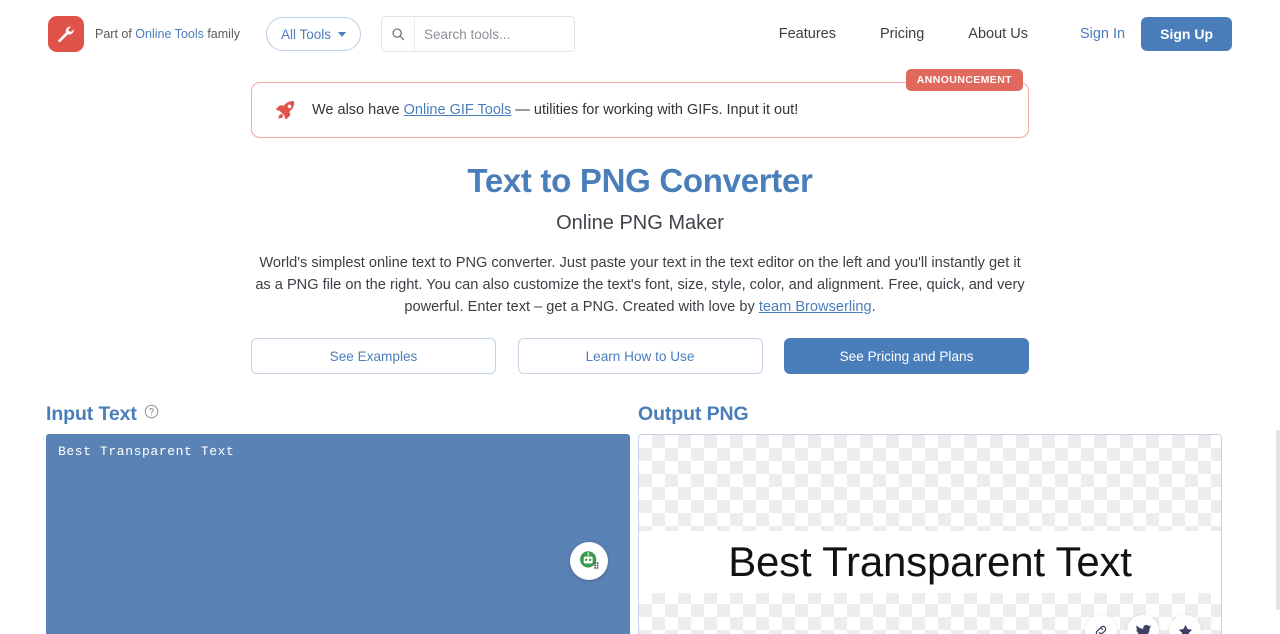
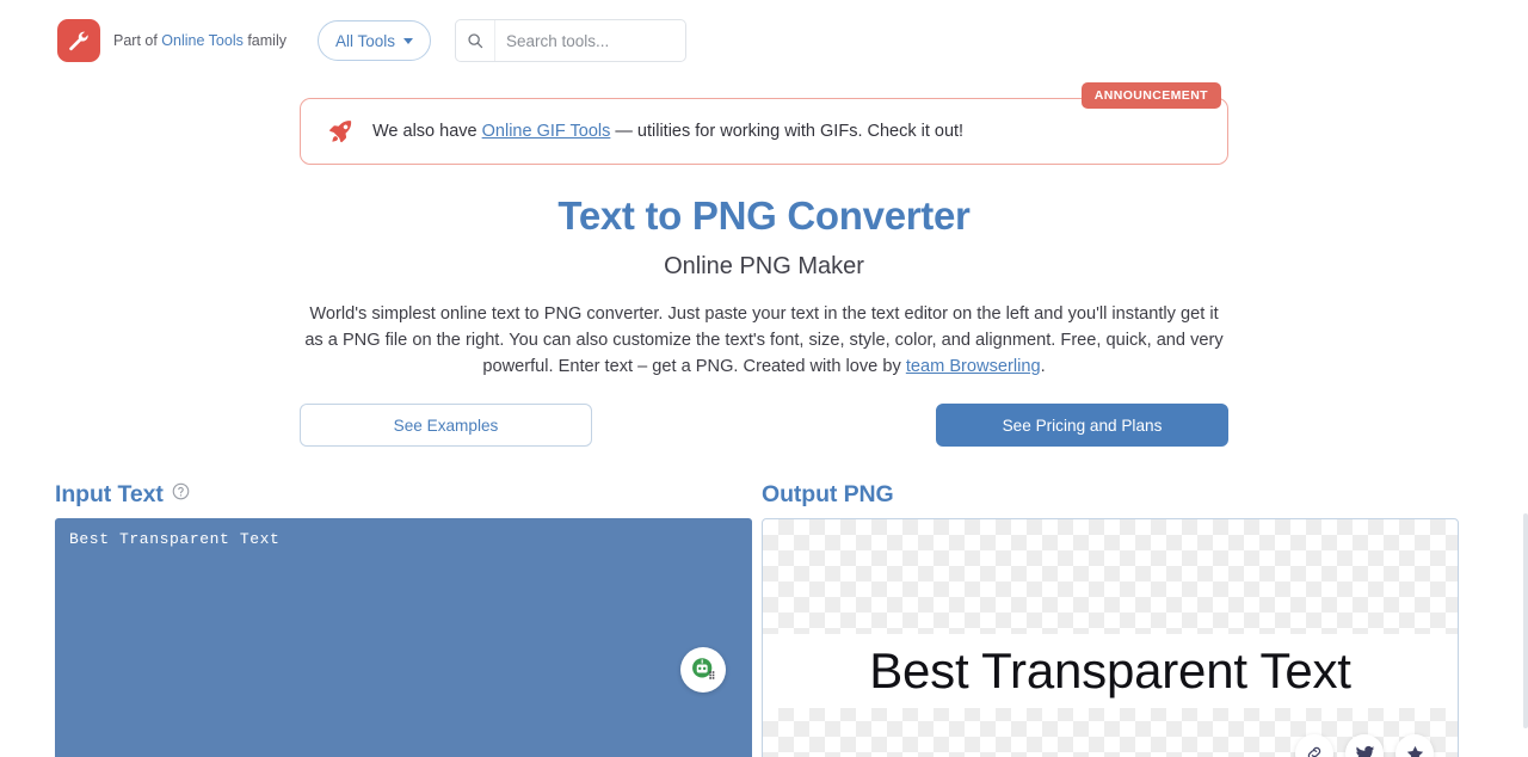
  Part of Online Tools family
  All Tools
  Search tools...
- Features
- Pricing
- About Us
- Sign In
- Sign Up
  ANNOUNCEMENT
- We also have Online GIF Tools — utilities for working with GIFs. Input it out!
+ We also have Online GIF Tools — utilities for working with GIFs. Check it out!
  Text to PNG Converter
  Online PNG Maker
  World's simplest online text to PNG converter. Just paste your text in the text editor on the left and you'll instantly get it as a PNG file on the right. You can also customize the text's font, size, style, color, and alignment. Free, quick, and very powerful. Enter text – get a PNG. Created with love by team Browserling.
  See Examples
- Learn How to Use
  See Pricing and Plans
  Input Text
  Best Transparent Text
  Output PNG
  Best Transparent Text
